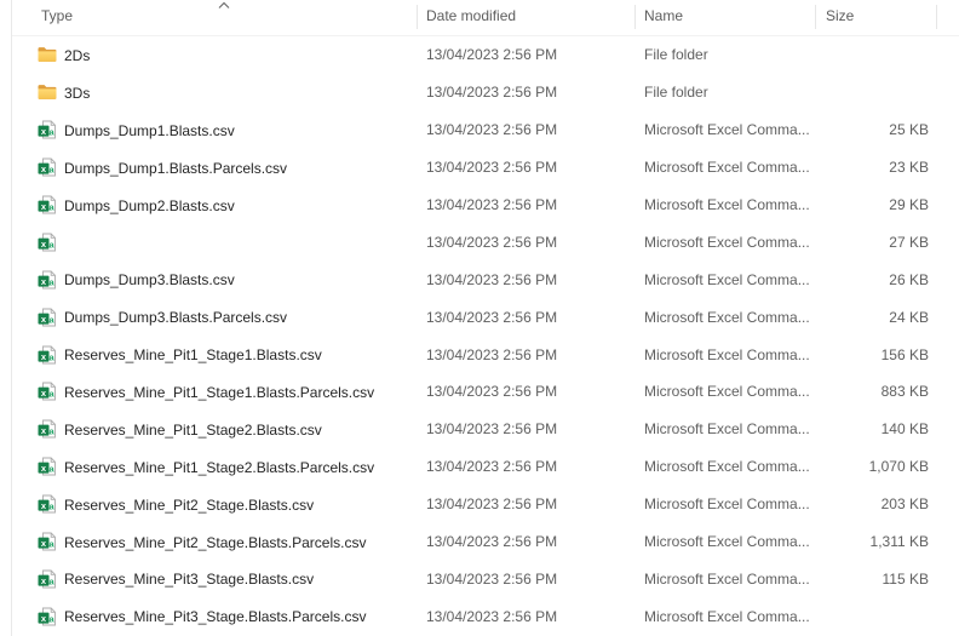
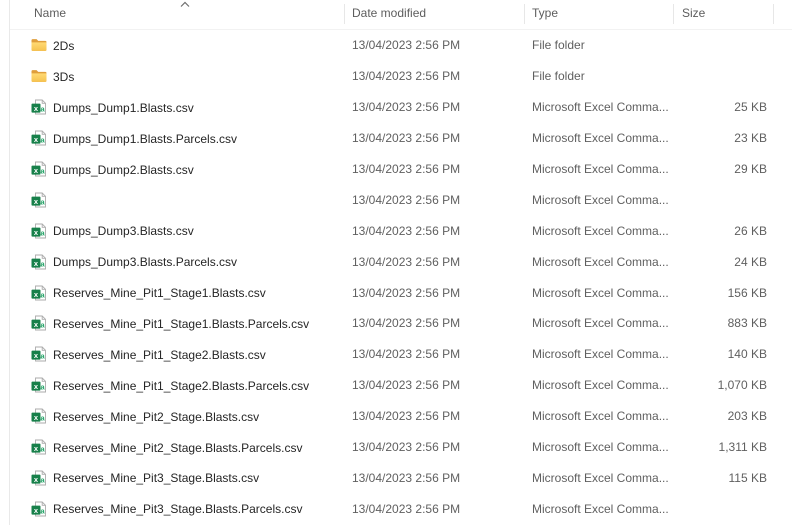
- Type
+ Name
  Date modified
- Name
+ Type
  Size
  2Ds
  13/04/2023 2:56 PM
  File folder
  3Ds
  13/04/2023 2:56 PM
  File folder
  a
  x
  Dumps_Dump1.Blasts.csv
  13/04/2023 2:56 PM
  Microsoft Excel Comma...
  25 KB
  a
  x
  Dumps_Dump1.Blasts.Parcels.csv
  13/04/2023 2:56 PM
  Microsoft Excel Comma...
  23 KB
  a
  x
  Dumps_Dump2.Blasts.csv
  13/04/2023 2:56 PM
  Microsoft Excel Comma...
  29 KB
  a
  x
  13/04/2023 2:56 PM
  Microsoft Excel Comma...
- 27 KB
  a
  x
  Dumps_Dump3.Blasts.csv
  13/04/2023 2:56 PM
  Microsoft Excel Comma...
  26 KB
  a
  x
  Dumps_Dump3.Blasts.Parcels.csv
  13/04/2023 2:56 PM
  Microsoft Excel Comma...
  24 KB
  a
  x
  Reserves_Mine_Pit1_Stage1.Blasts.csv
  13/04/2023 2:56 PM
  Microsoft Excel Comma...
  156 KB
  a
  x
  Reserves_Mine_Pit1_Stage1.Blasts.Parcels.csv
  13/04/2023 2:56 PM
  Microsoft Excel Comma...
  883 KB
  a
  x
  Reserves_Mine_Pit1_Stage2.Blasts.csv
  13/04/2023 2:56 PM
  Microsoft Excel Comma...
  140 KB
  a
  x
  Reserves_Mine_Pit1_Stage2.Blasts.Parcels.csv
  13/04/2023 2:56 PM
  Microsoft Excel Comma...
  1,070 KB
  a
  x
  Reserves_Mine_Pit2_Stage.Blasts.csv
  13/04/2023 2:56 PM
  Microsoft Excel Comma...
  203 KB
  a
  x
  Reserves_Mine_Pit2_Stage.Blasts.Parcels.csv
  13/04/2023 2:56 PM
  Microsoft Excel Comma...
  1,311 KB
  a
  x
  Reserves_Mine_Pit3_Stage.Blasts.csv
  13/04/2023 2:56 PM
  Microsoft Excel Comma...
  115 KB
  a
  x
  Reserves_Mine_Pit3_Stage.Blasts.Parcels.csv
  13/04/2023 2:56 PM
  Microsoft Excel Comma...
